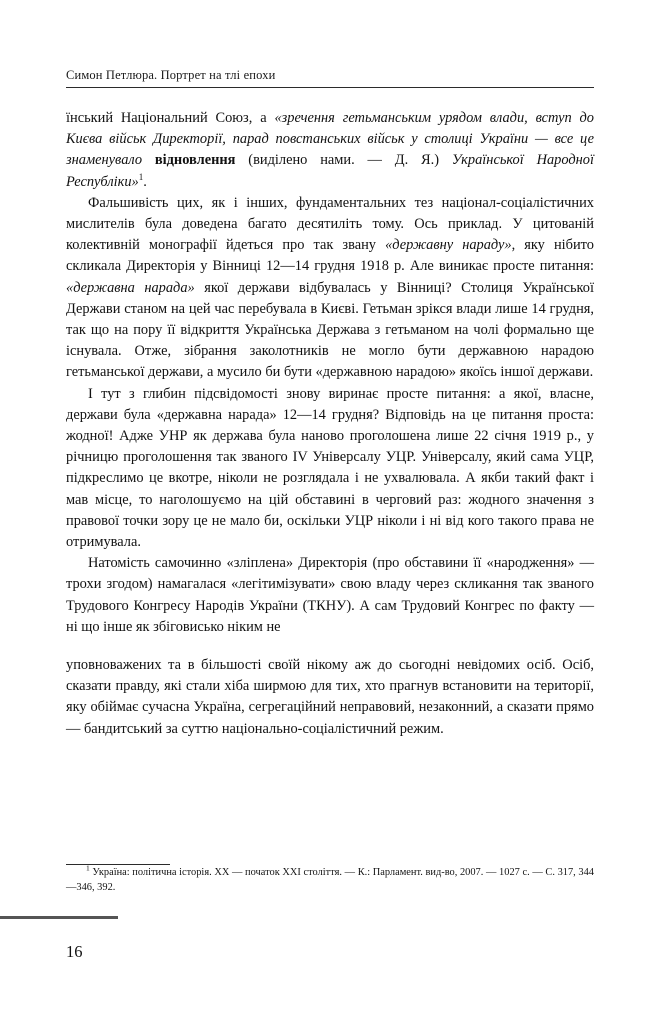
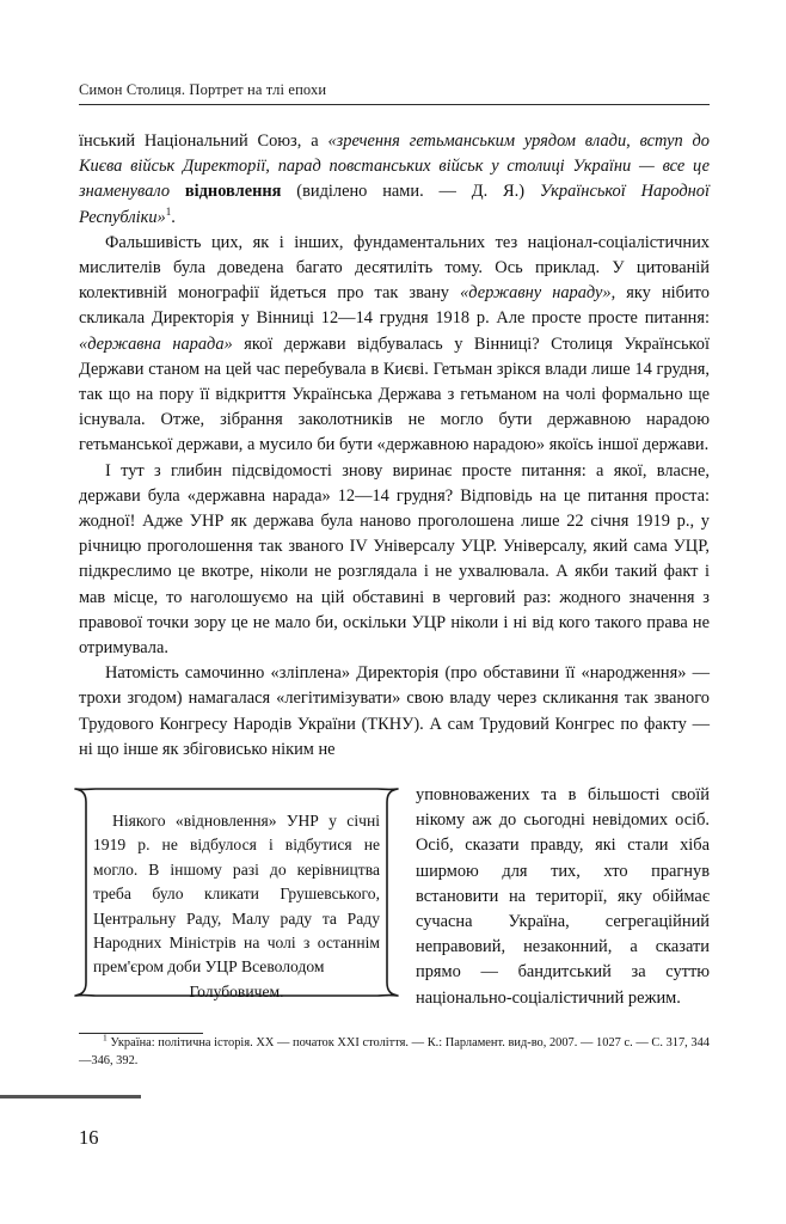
- Симон Петлюра. Портрет на тлі епохи
+ Симон Столиця. Портрет на тлі епохи
  їнський Національний Союз, а «зречення гетьманським урядом влади, вступ до Києва військ Директорії, парад повстанських військ у столиці України — все це знаменувало відновлення (виділено нами. — Д. Я.) Української Народної Республіки»1.
- Фальшивість цих, як і інших, фундаментальних тез націонал-соціалістичних мислителів була доведена багато десятиліть тому. Ось приклад. У цитованій колективній монографії йдеться про так звану «державну нараду», яку нібито скликала Директорія у Вінниці 12—14 грудня 1918 р. Але виникає просте питання: «державна нарада» якої держави відбувалась у Вінниці? Столиця Української Держави станом на цей час перебувала в Києві. Гетьман зрікся влади лише 14 грудня, так що на пору її відкриття Українська Держава з гетьманом на чолі формально ще існувала. Отже, зібрання заколотників не могло бути державною нарадою гетьманської держави, а мусило би бути «державною нарадою» якоїсь іншої держави.
+ Фальшивість цих, як і інших, фундаментальних тез націонал-соціалістичних мислителів була доведена багато десятиліть тому. Ось приклад. У цитованій колективній монографії йдеться про так звану «державну нараду», яку нібито скликала Директорія у Вінниці 12—14 грудня 1918 р. Але просте просте питання: «державна нарада» якої держави відбувалась у Вінниці? Столиця Української Держави станом на цей час перебувала в Києві. Гетьман зрікся влади лише 14 грудня, так що на пору її відкриття Українська Держава з гетьманом на чолі формально ще існувала. Отже, зібрання заколотників не могло бути державною нарадою гетьманської держави, а мусило би бути «державною нарадою» якоїсь іншої держави.
  І тут з глибин підсвідомості знову виринає просте питання: а якої, власне, держави була «державна нарада» 12—14 грудня? Відповідь на це питання проста: жодної! Адже УНР як держава була наново проголошена лише 22 січня 1919 р., у річницю проголошення так званого IV Універсалу УЦР. Універсалу, який сама УЦР, підкреслимо це вкотре, ніколи не розглядала і не ухвалювала. А якби такий факт і мав місце, то наголошуємо на цій обставині в черговий раз: жодного значення з правової точки зору це не мало би, оскільки УЦР ніколи і ні від кого такого права не отримувала.
  Натомість самочинно «зліплена» Директорія (про обставини її «народження» — трохи згодом) намагалася «легітимізувати» свою владу через скликання так званого Трудового Конгресу Народів України (ТКНУ). А сам Трудовий Конгрес по факту — ні що інше як збіговисько ніким не
+ Ніякого «відновлення» УНР у січні 1919 р. не відбулося і відбутися не могло. В іншому разі до керівництва треба було кликати Грушевського, Центральну Раду, Малу раду та Раду Народних Міністрів на чолі з останнім прем'єром доби УЦР Всеволодом
+ Голубовичем.
  уповноважених та в більшості своїй нікому аж до сьогодні невідомих осіб. Осіб, сказати правду, які стали хіба ширмою для тих, хто прагнув встановити на території, яку обіймає сучасна Україна, сегрегаційний неправовий, незаконний, а сказати прямо — бандитський за суттю національно-соціалістичний режим.
  1 Україна: політична історія. XX — початок XXI століття. — К.: Парламент. вид-во, 2007. — 1027 с. — С. 317, 344—346, 392.
  16
